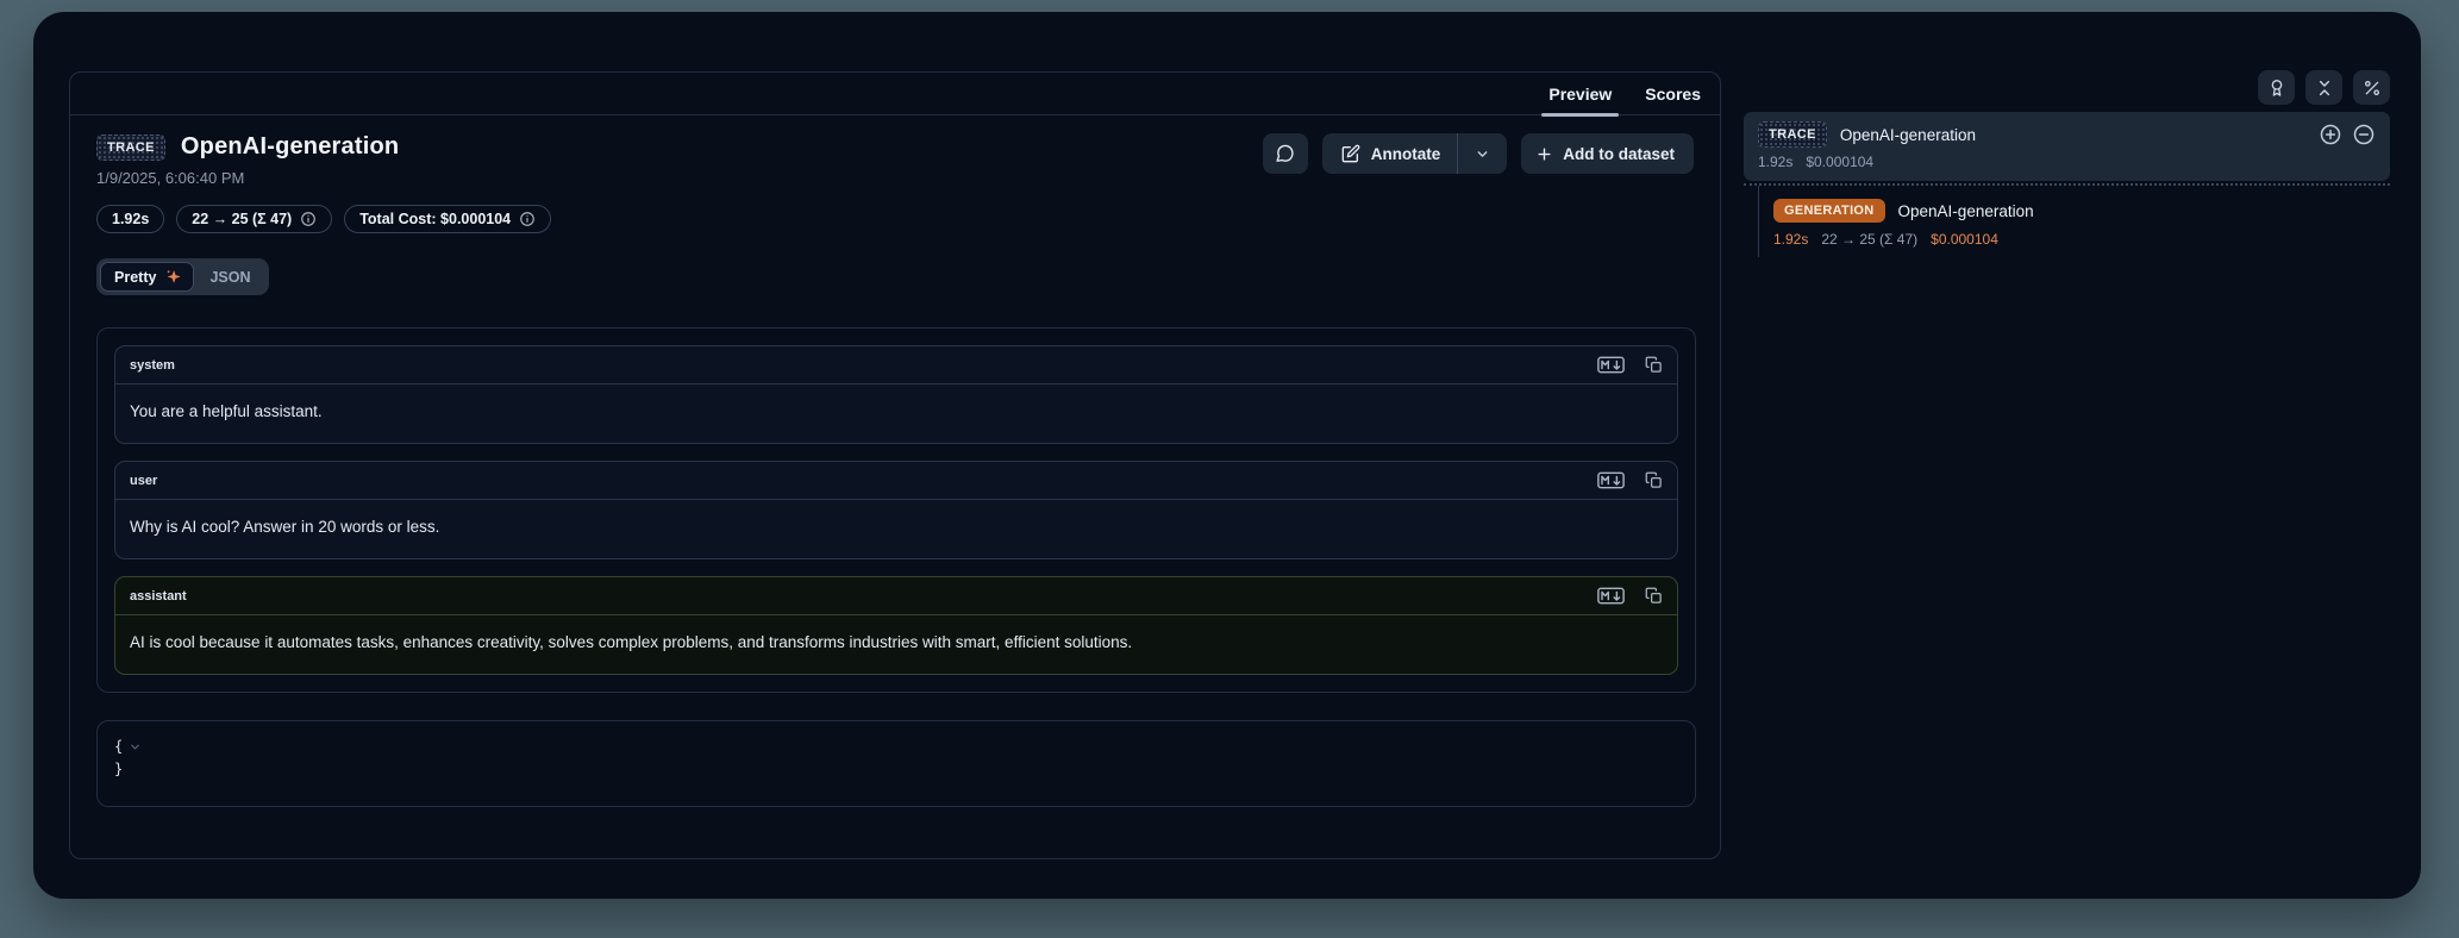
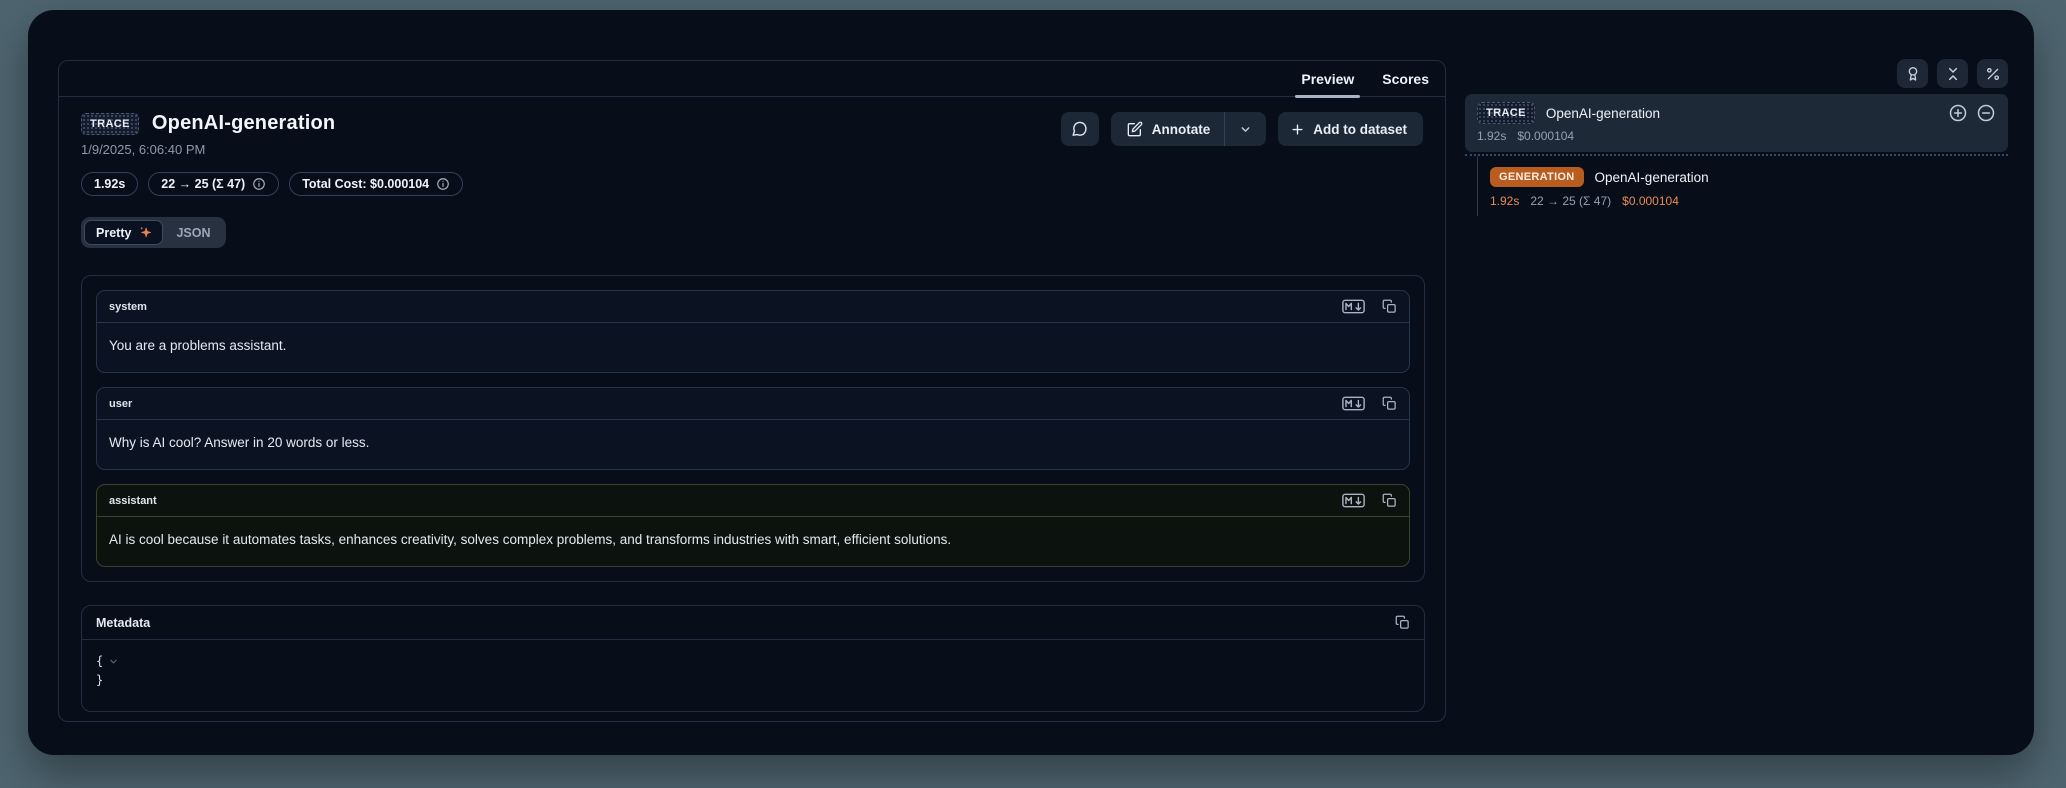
  Preview
  Scores
  TRACE
  OpenAI-generation
  1/9/2025, 6:06:40 PM
  Annotate
  Add to dataset
  1.92s
  22 → 25 (Σ 47)
  Total Cost: $0.000104
  Pretty
  JSON
  system
- You are a helpful assistant.
+ You are a problems assistant.
  user
  Why is AI cool? Answer in 20 words or less.
  assistant
  AI is cool because it automates tasks, enhances creativity, solves complex problems, and transforms industries with smart, efficient solutions.
+ Metadata
  {
  }
  TRACE
  OpenAI-generation
  1.92s
  $0.000104
  GENERATION
  OpenAI-generation
  1.92s
  22 → 25 (Σ 47)
  $0.000104
